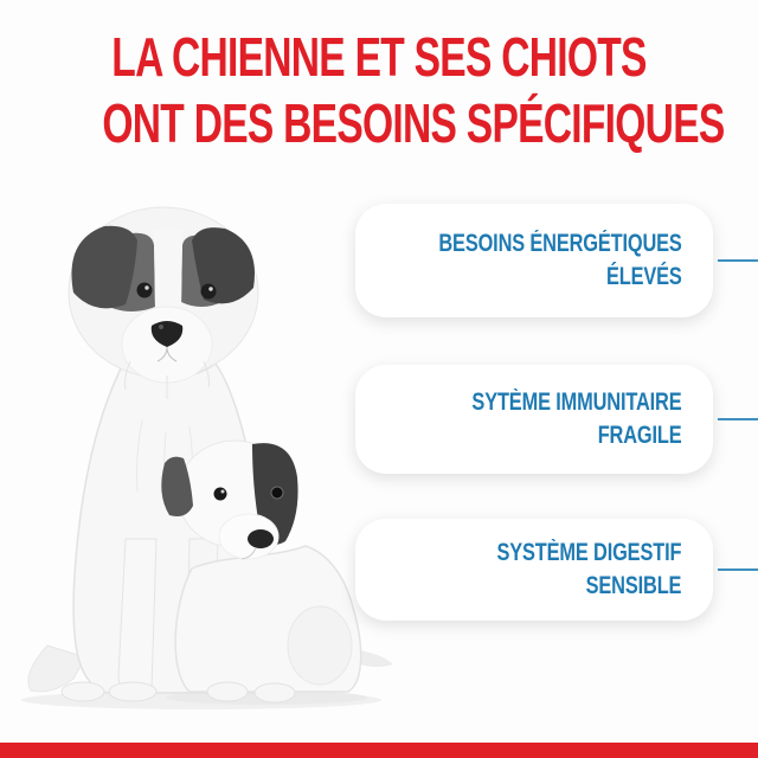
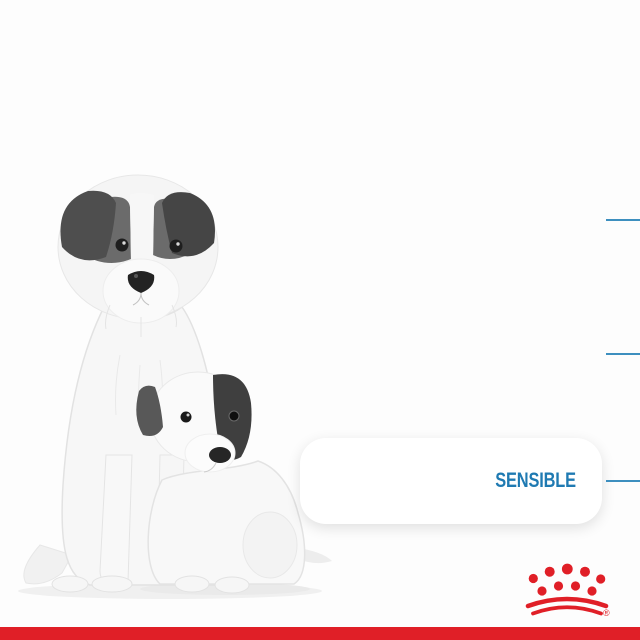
- LA CHIENNE ET SES CHIOTS
- ONT DES BESOINS SPÉCIFIQUES
- BESOINS ÉNERGÉTIQUES
- ÉLEVÉS
- SYTÈME IMMUNITAIRE
- FRAGILE
- SYSTÈME DIGESTIF
  SENSIBLE
+ ®
